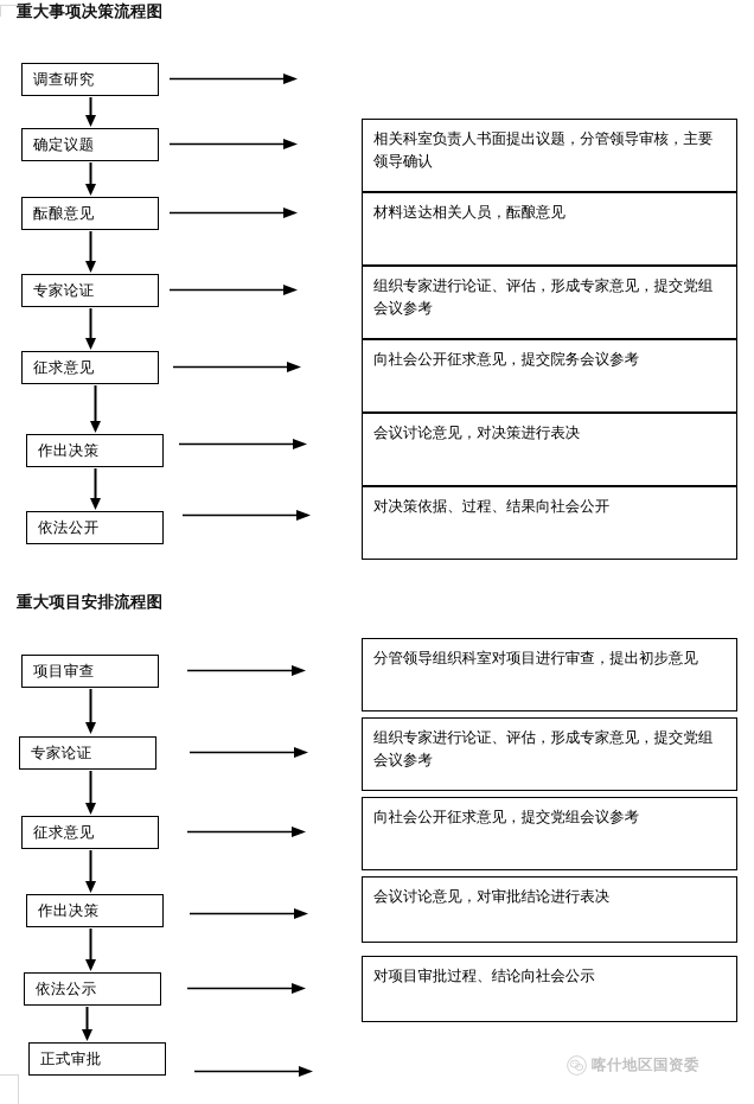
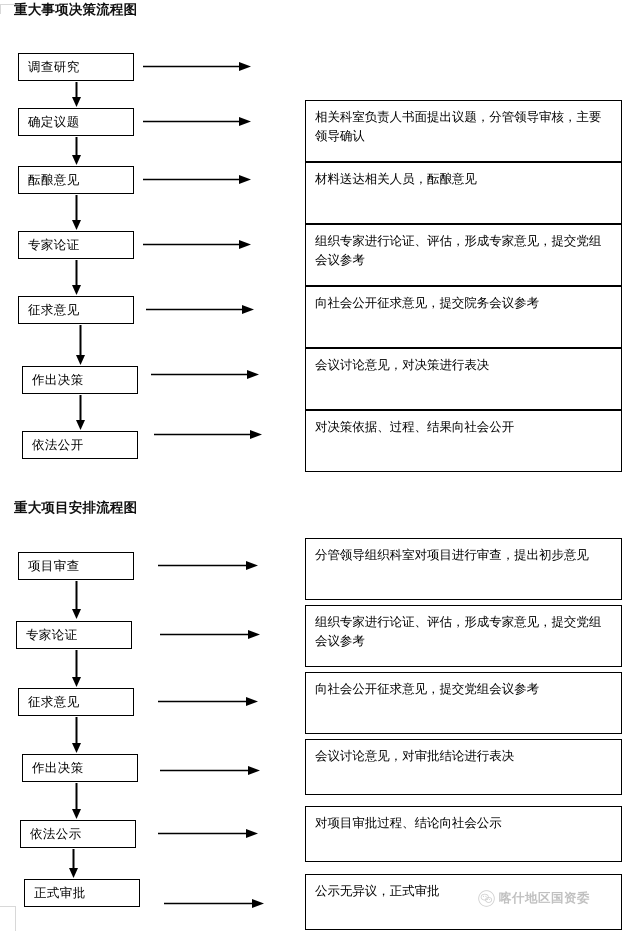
  重大事项决策流程图
  调查研究
  确定议题
  酝酿意见
  专家论证
  征求意见
  作出决策
  依法公开
  相关科室负责人书面提出议题，分管领导审核，主要领导确认
  材料送达相关人员，酝酿意见
  组织专家进行论证、评估，形成专家意见，提交党组会议参考
  向社会公开征求意见，提交院务会议参考
  会议讨论意见，对决策进行表决
  对决策依据、过程、结果向社会公开
  重大项目安排流程图
  项目审查
  专家论证
  征求意见
  作出决策
  依法公示
  正式审批
  分管领导组织科室对项目进行审查，提出初步意见
  组织专家进行论证、评估，形成专家意见，提交党组会议参考
  向社会公开征求意见，提交党组会议参考
  会议讨论意见，对审批结论进行表决
  对项目审批过程、结论向社会公示
+ 公示无异议，正式审批
  喀什地区国资委
